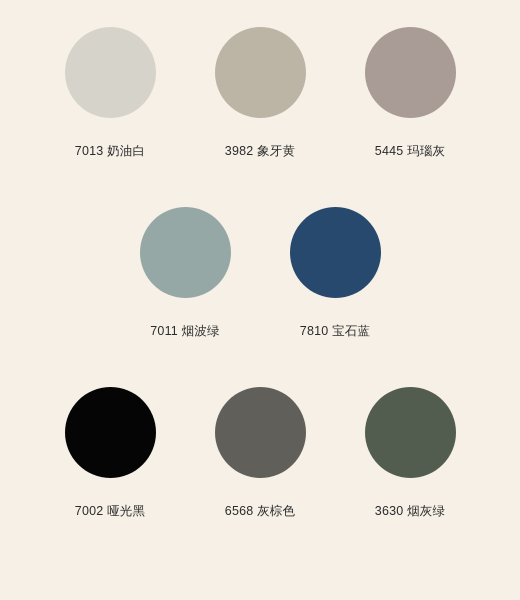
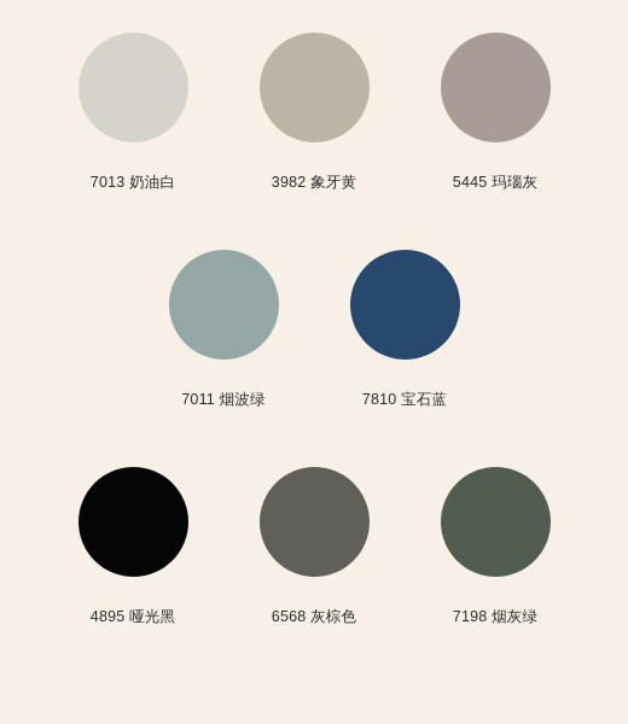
  7013 奶油白
  3982 象牙黄
  5445 玛瑙灰
  7011 烟波绿
  7810 宝石蓝
- 7002 哑光黑
+ 4895 哑光黑
  6568 灰棕色
- 3630 烟灰绿
+ 7198 烟灰绿
